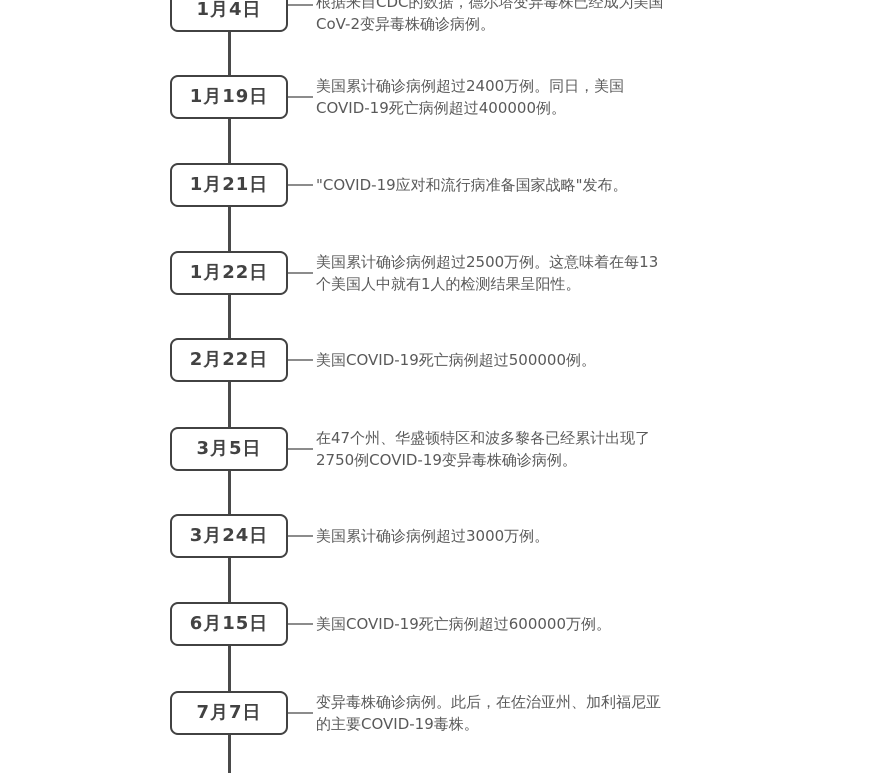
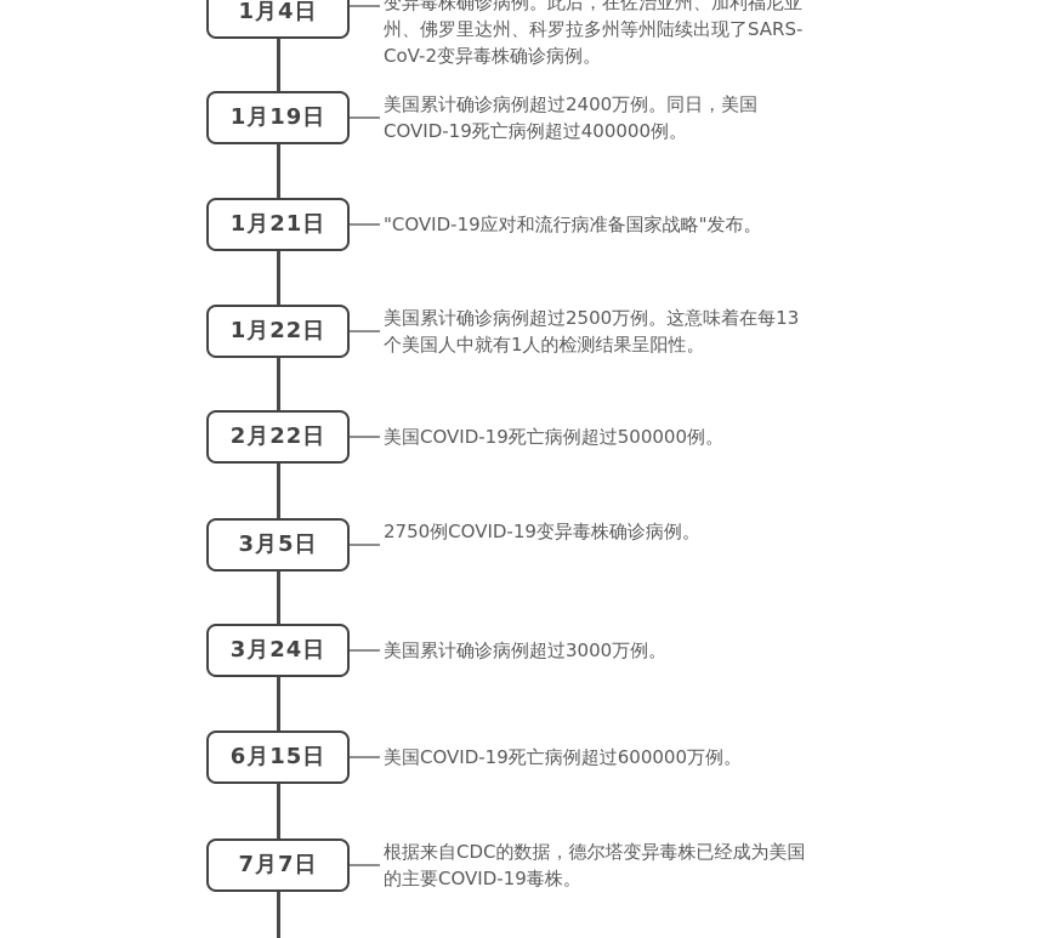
  1月4日
- 根据来自CDC的数据，德尔塔变异毒株已经成为美国
+ 变异毒株确诊病例。此后，在佐治亚州、加利福尼亚
+ 州、佛罗里达州、科罗拉多州等州陆续出现了SARS-
  CoV-2变异毒株确诊病例。
  1月19日
  美国累计确诊病例超过2400万例。同日，美国
  COVID-19死亡病例超过400000例。
  1月21日
  "COVID-19应对和流行病准备国家战略"发布。
  1月22日
  美国累计确诊病例超过2500万例。这意味着在每13
  个美国人中就有1人的检测结果呈阳性。
  2月22日
  美国COVID-19死亡病例超过500000例。
  3月5日
- 在47个州、华盛顿特区和波多黎各已经累计出现了
  2750例COVID-19变异毒株确诊病例。
  3月24日
  美国累计确诊病例超过3000万例。
  6月15日
  美国COVID-19死亡病例超过600000万例。
  7月7日
- 变异毒株确诊病例。此后，在佐治亚州、加利福尼亚
+ 根据来自CDC的数据，德尔塔变异毒株已经成为美国
  的主要COVID-19毒株。
